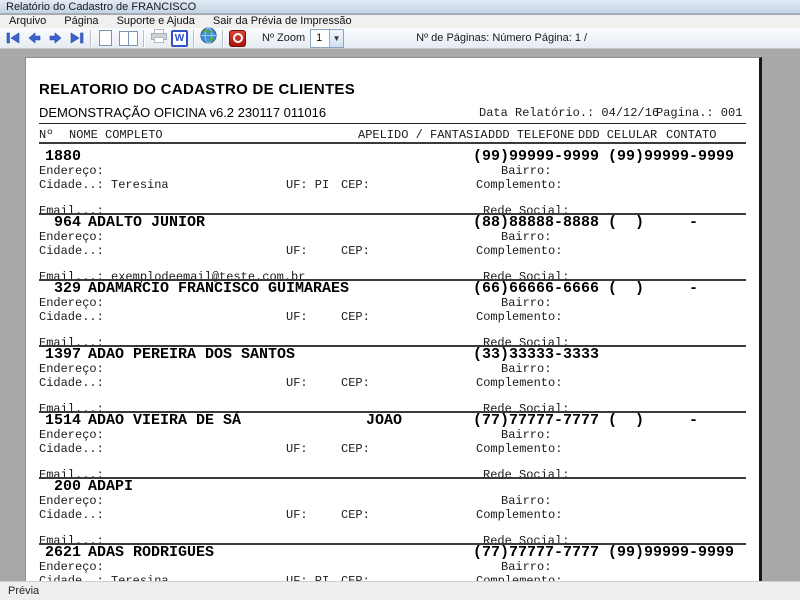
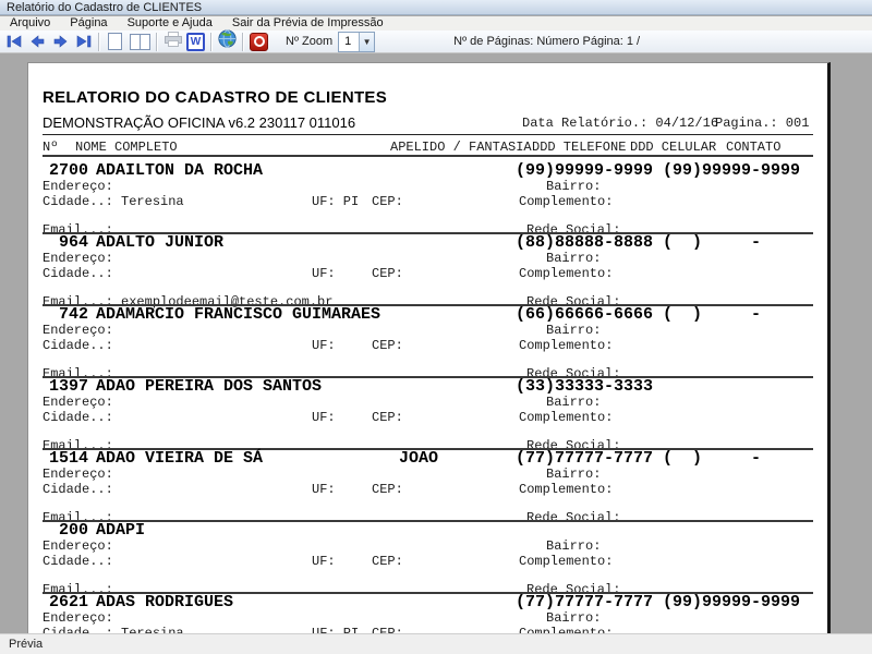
- Relatório do Cadastro de FRANCISCO
+ Relatório do Cadastro de CLIENTES
  Arquivo
  Página
  Suporte e Ajuda
  Sair da Prévia de Impressão
  W
  Nº Zoom
  1
  ▼
  Nº de Páginas: Número Página: 1 /
  RELATORIO DO CADASTRO DE CLIENTES
  DEMONSTRAÇÃO OFICINA v6.2 230117 011016
  Data Relatório.: 04/12/16
  Pagina.: 001
  Nº
  NOME COMPLETO
  APELIDO / FANTASIA
  DDD TELEFONE
  DDD CELULAR
  CONTATO
- 1880
+ 2700
+ ADAILTON DA ROCHA
  (99)99999-9999 (99)99999-9999
  Endereço:
  Bairro:
  Cidade..: Teresina
  UF: PI
  CEP:
  Complemento:
  Email...:
  Rede Social:
  964
  ADALTO JUNIOR
  (88)88888-8888 ( ) -
  Endereço:
  Bairro:
  Cidade..:
  UF:
  CEP:
  Complemento:
  Email...: exemplodeemail@teste.com.br
  Rede Social:
- 329
+ 742
  ADAMARCIO FRANCISCO GUIMARAES
  (66)66666-6666 ( ) -
  Endereço:
  Bairro:
  Cidade..:
  UF:
  CEP:
  Complemento:
  Email...:
  Rede Social:
  1397
  ADAO PEREIRA DOS SANTOS
  (33)33333-3333
  Endereço:
  Bairro:
  Cidade..:
  UF:
  CEP:
  Complemento:
  Email...:
  Rede Social:
  1514
  ADAO VIEIRA DE SÁ
  JOAO
  (77)77777-7777 ( ) -
  Endereço:
  Bairro:
  Cidade..:
  UF:
  CEP:
  Complemento:
  Email...:
  Rede Social:
  200
  ADAPI
  Endereço:
  Bairro:
  Cidade..:
  UF:
  CEP:
  Complemento:
  Email...:
  Rede Social:
  2621
  ADAS RODRIGUES
  (77)77777-7777 (99)99999-9999
  Endereço:
  Bairro:
  Prévia
